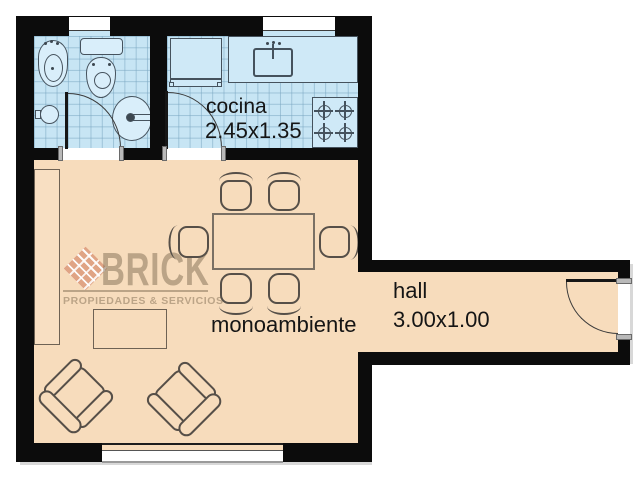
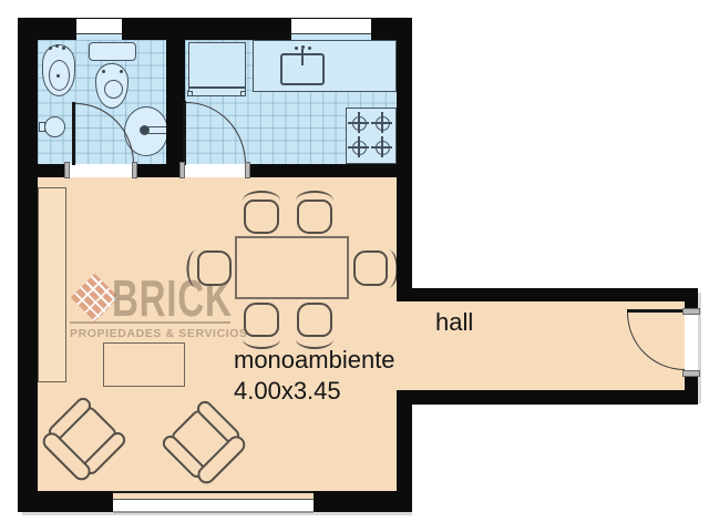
  BRICK
  PROPIEDADES & SERVICIOS
- cocina
- 2.45x1.35
  monoambiente
+ 4.00x3.45
  hall
- 3.00x1.00
